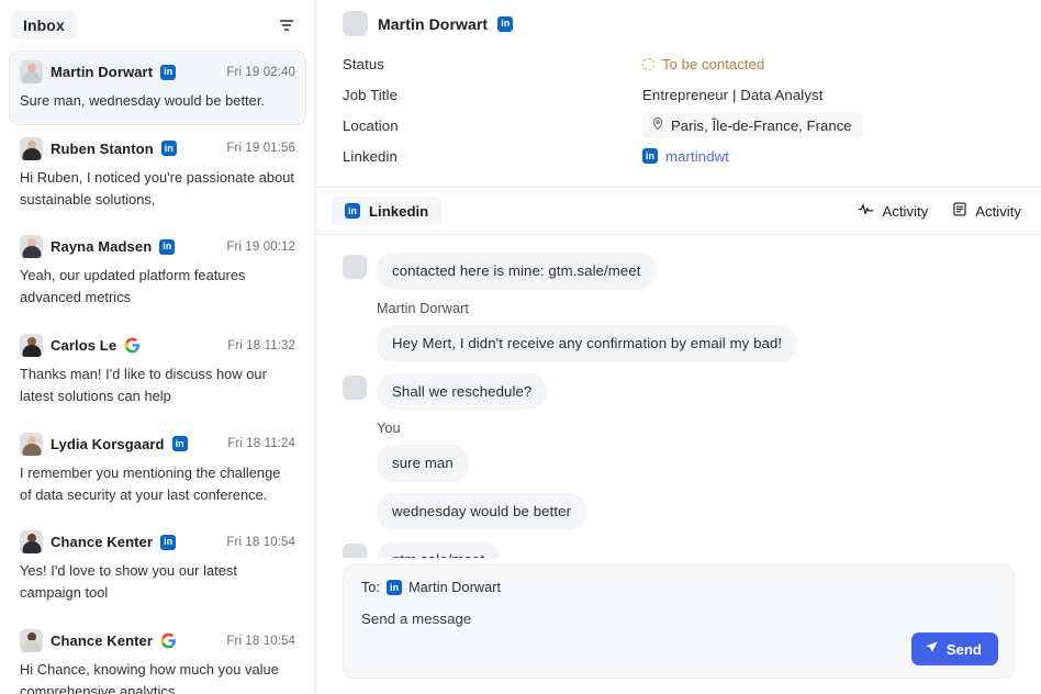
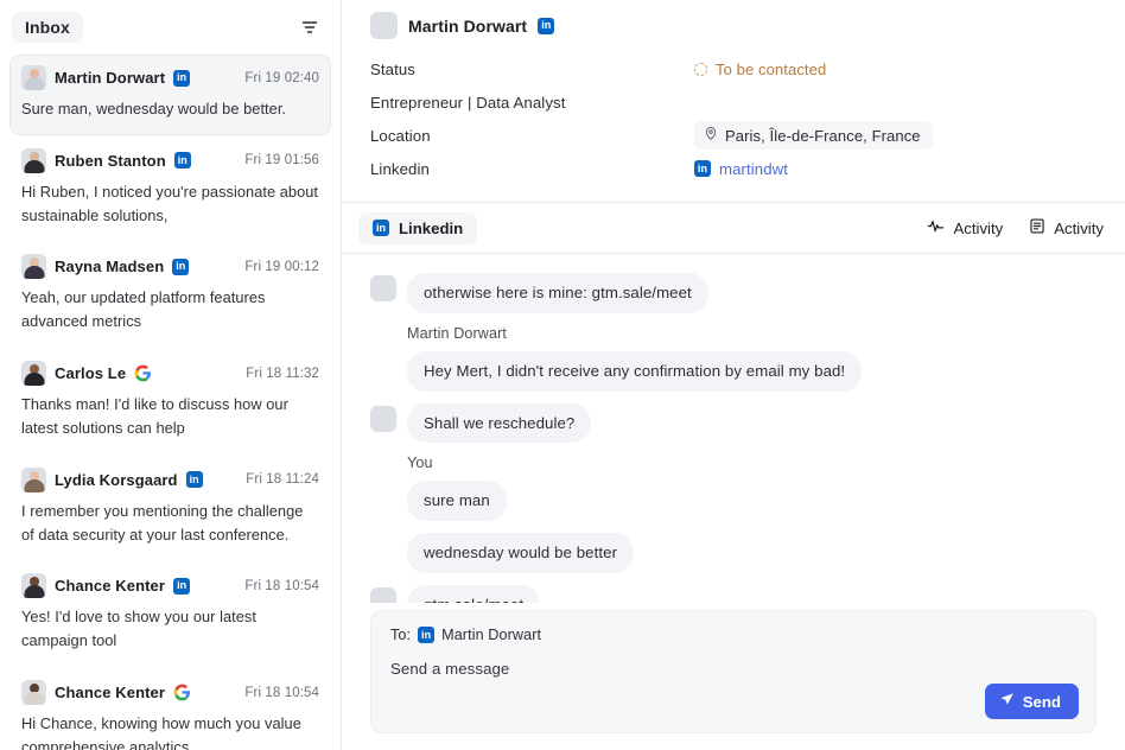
  Inbox
  Martin Dorwart
  in
  Fri 19 02:40
  Sure man, wednesday would be better.
  Ruben Stanton
  in
  Fri 19 01:56
  Hi Ruben, I noticed you're passionate about sustainable solutions,
  Rayna Madsen
  in
  Fri 19 00:12
  Yeah, our updated platform features advanced metrics
  Carlos Le
  Fri 18 11:32
  Thanks man! I'd like to discuss how our latest solutions can help
  Lydia Korsgaard
  in
  Fri 18 11:24
  I remember you mentioning the challenge of data security at your last conference.
  Chance Kenter
  in
  Fri 18 10:54
  Yes! I'd love to show you our latest campaign tool
  Chance Kenter
  Fri 18 10:54
  Hi Chance, knowing how much you value comprehensive analytics
  Martin Dorwart
  in
  Status
  To be contacted
- Job Title
  Entrepreneur | Data Analyst
  Location
  Paris, Île-de-France, France
  Linkedin
  in
  martindwt
  in
  Linkedin
  Activity
  Activity
- contacted here is mine: gtm.sale/meet
+ otherwise here is mine: gtm.sale/meet
  Martin Dorwart
  Hey Mert, I didn't receive any confirmation by email my bad!
  Shall we reschedule?
  You
  sure man
  wednesday would be better
  To:
  in
  Martin Dorwart
  Send a message
  Send
